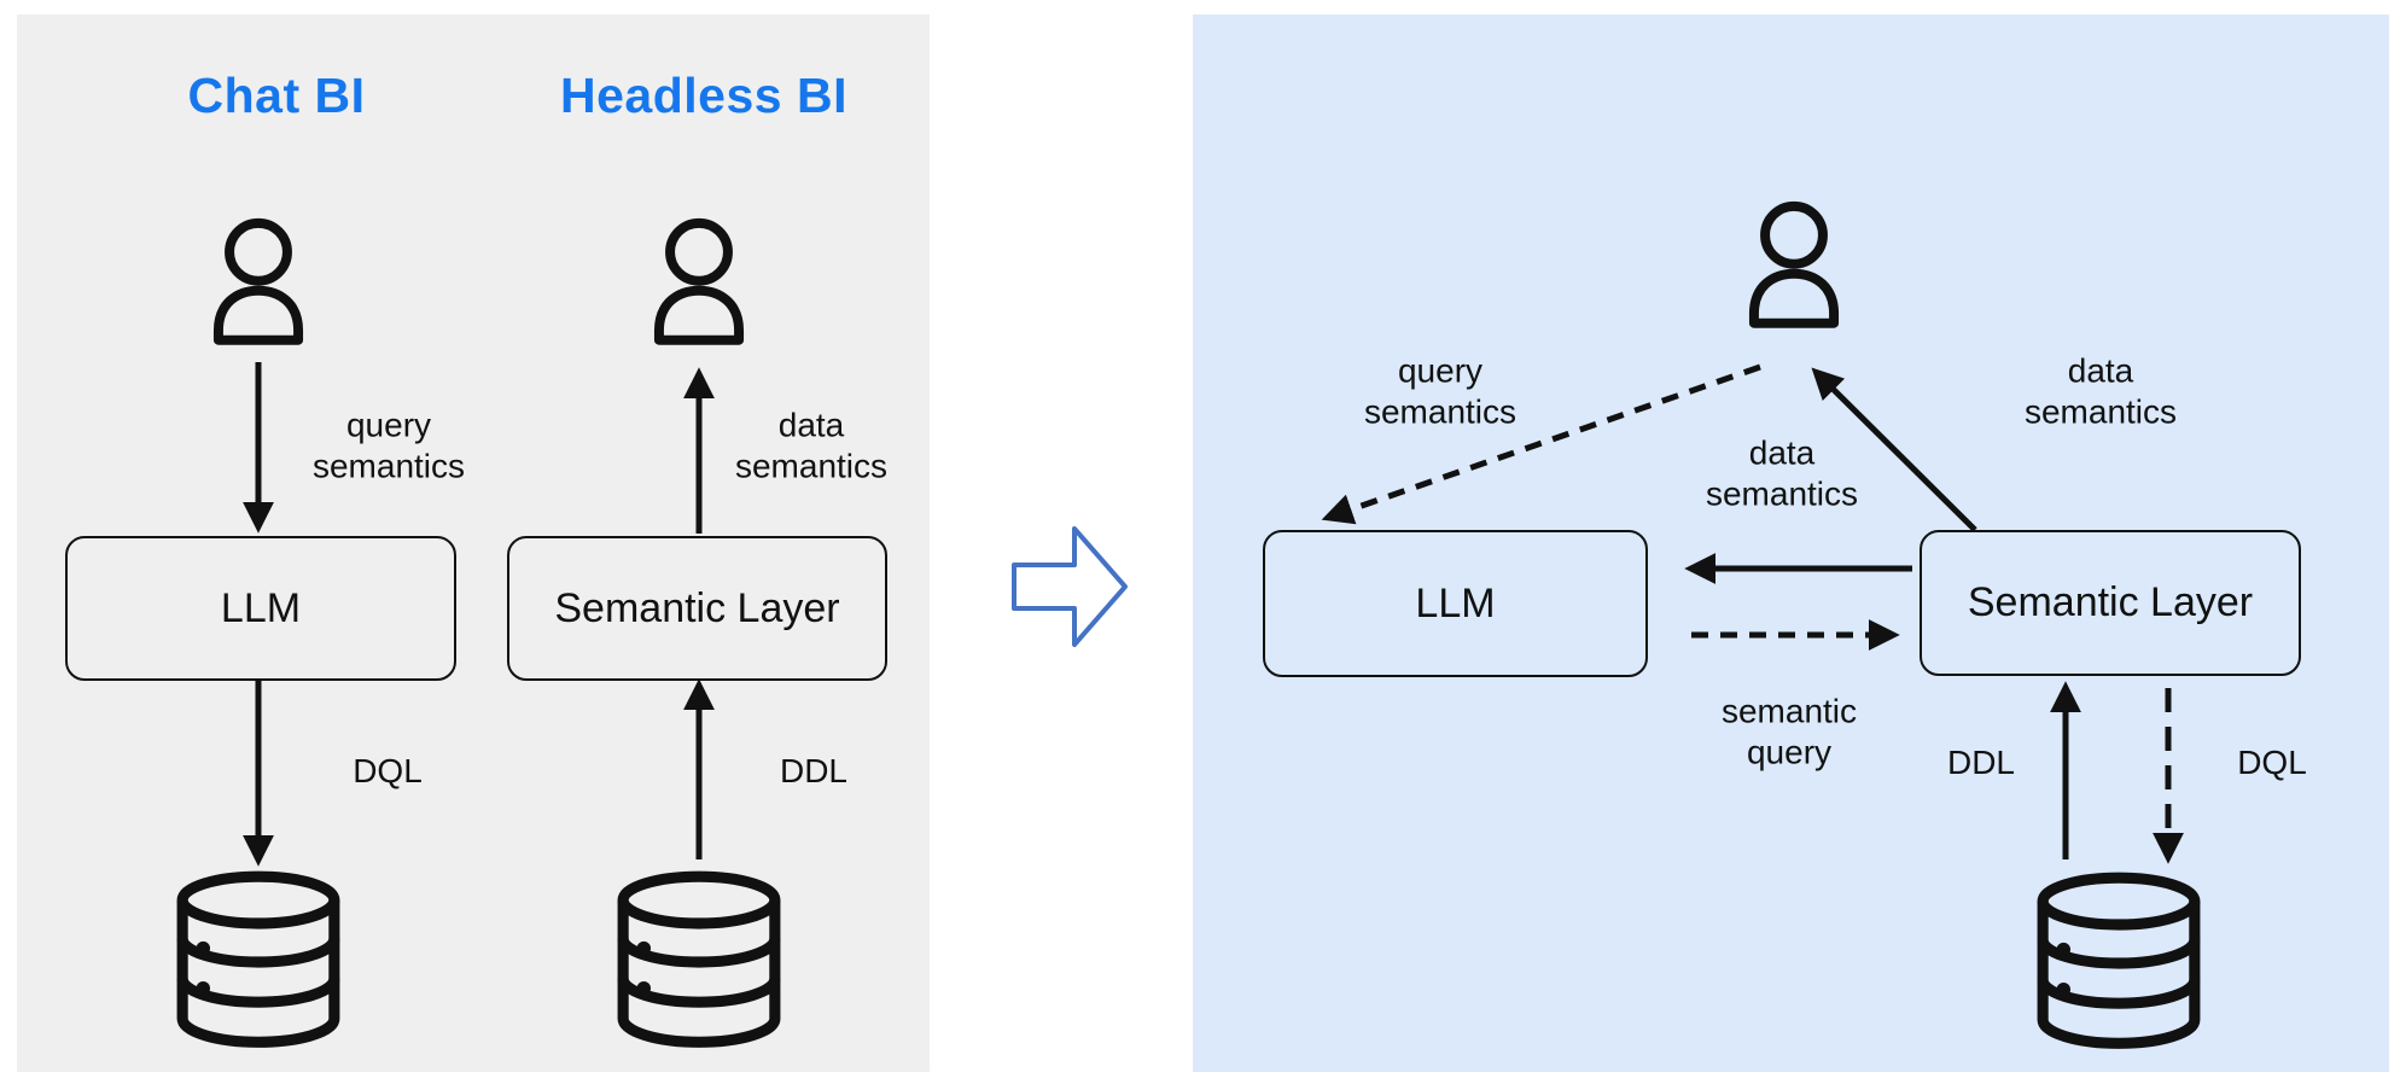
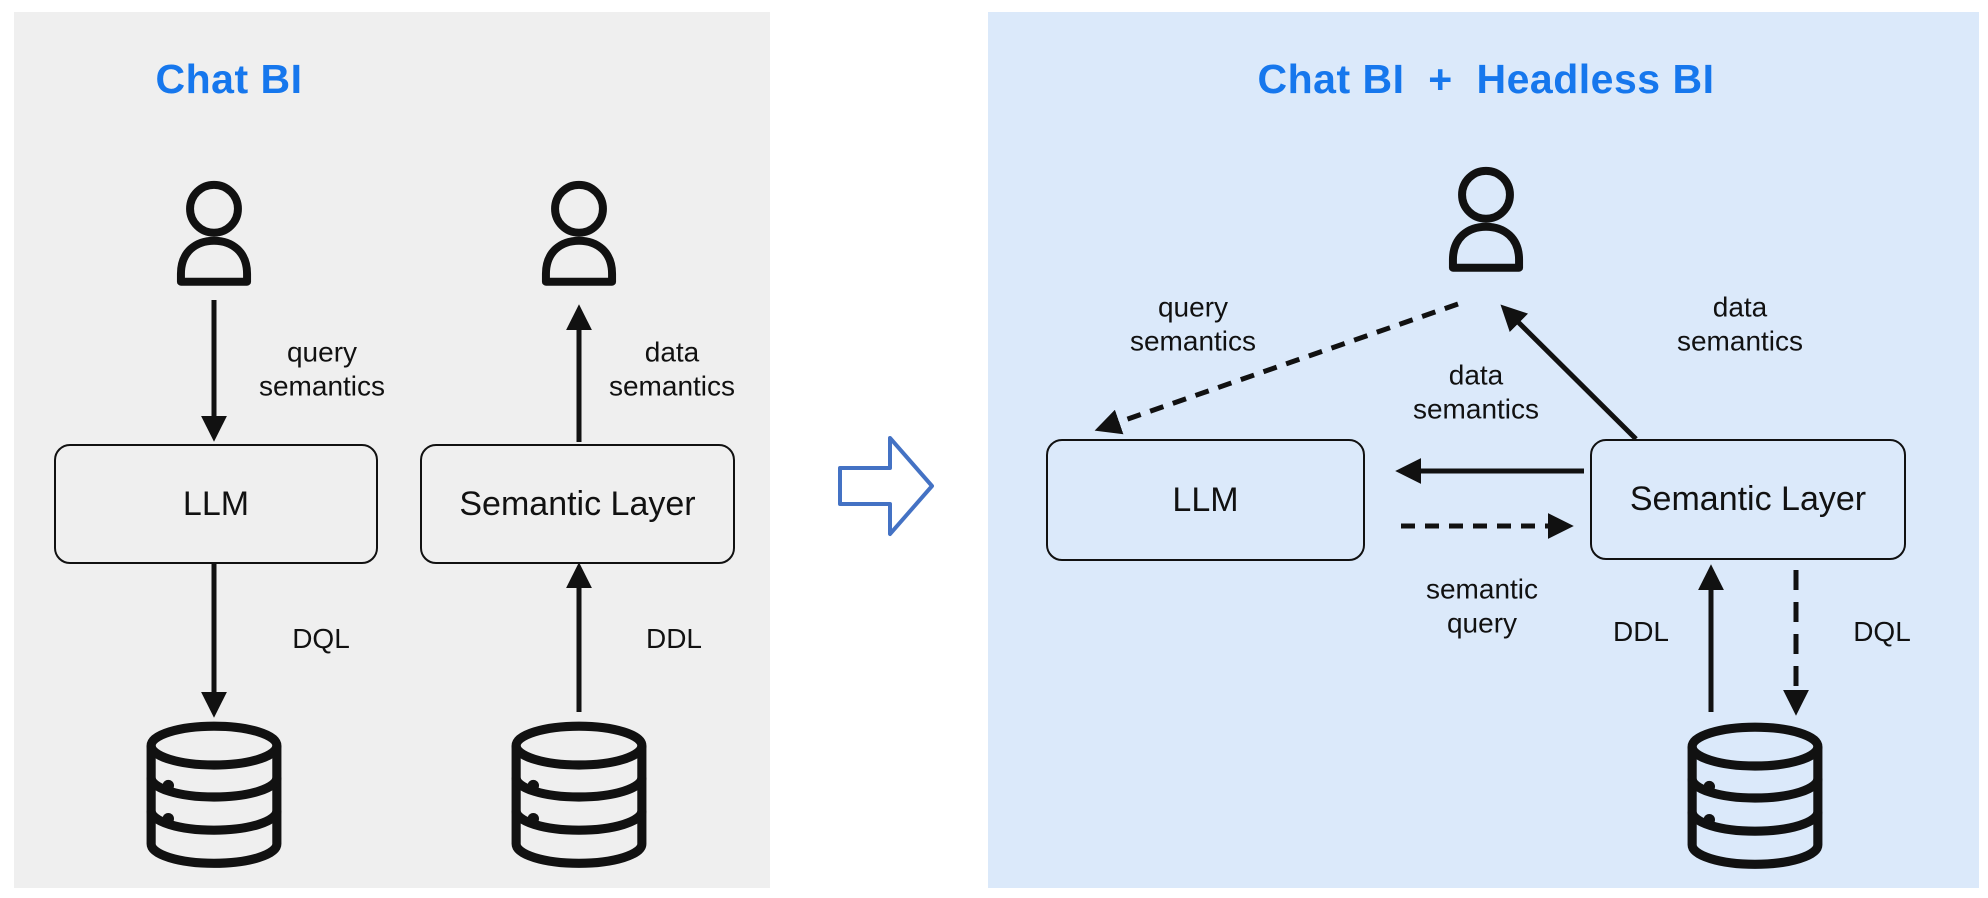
  Chat BI
- Headless BI
  LLM
  Semantic Layer
  query
  semantics
  DQL
  data
  semantics
  DDL
+ Chat BI + Headless BI
  LLM
  Semantic Layer
  query
  semantics
  data
  semantics
  data
  semantics
  semantic
  query
  DDL
  DQL
